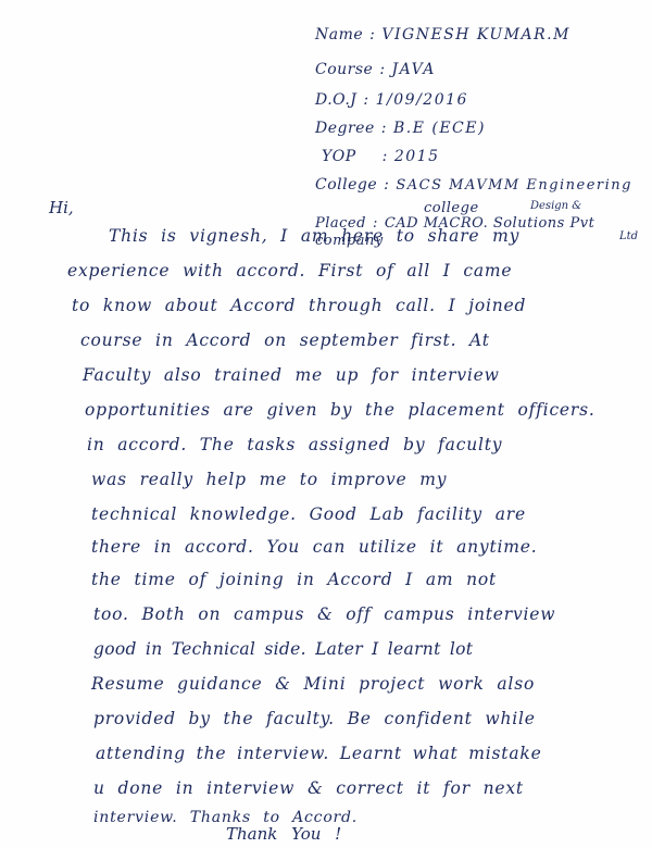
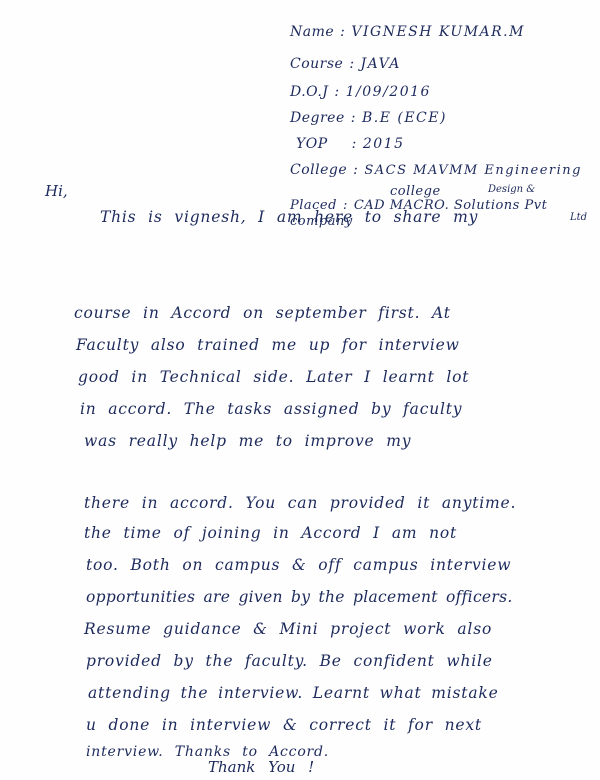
  Name : VIGNESH KUMAR.M
  Course : JAVA
  D.O.J : 1/09/2016
  Degree : B.E (ECE)
  YOP : 2015
  College : SACS MAVMM Engineering
  college
  Design &
  Placed : CAD MACRO. Solutions Pvt
  company
  Ltd
  Hi,
  This is vignesh, I am here to share my
- experience with accord. First of all I came
- to know about Accord through call. I joined
  course in Accord on september first. At
  Faculty also trained me up for interview
- opportunities are given by the placement officers.
+ good in Technical side. Later I learnt lot
  in accord. The tasks assigned by faculty
  was really help me to improve my
- technical knowledge. Good Lab facility are
- there in accord. You can utilize it anytime.
+ there in accord. You can provided it anytime.
  the time of joining in Accord I am not
  too. Both on campus & off campus interview
- good in Technical side. Later I learnt lot
+ opportunities are given by the placement officers.
  Resume guidance & Mini project work also
  provided by the faculty. Be confident while
  attending the interview. Learnt what mistake
  u done in interview & correct it for next
  interview. Thanks to Accord.
  Thank You !
